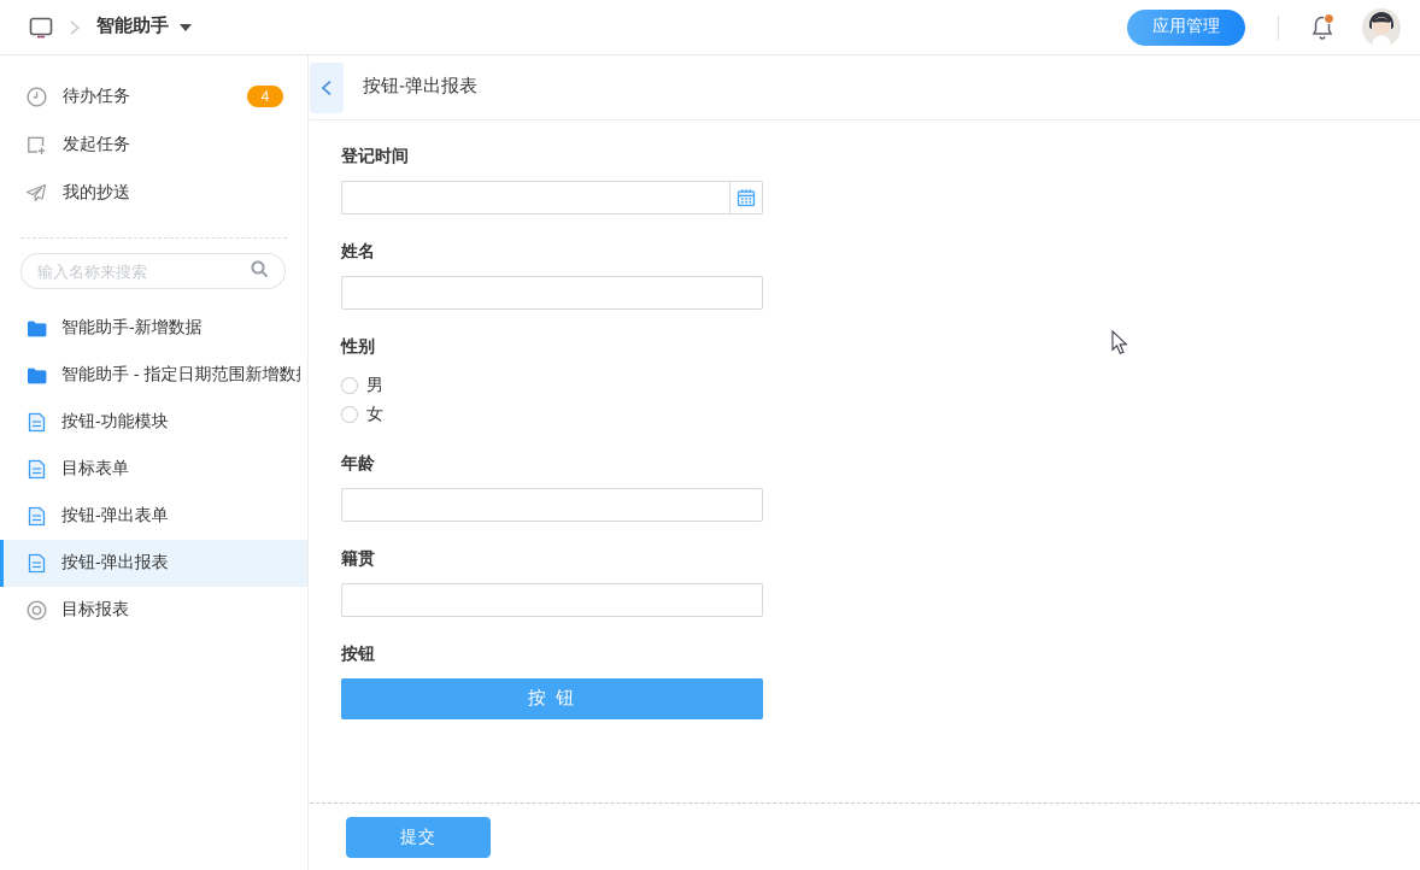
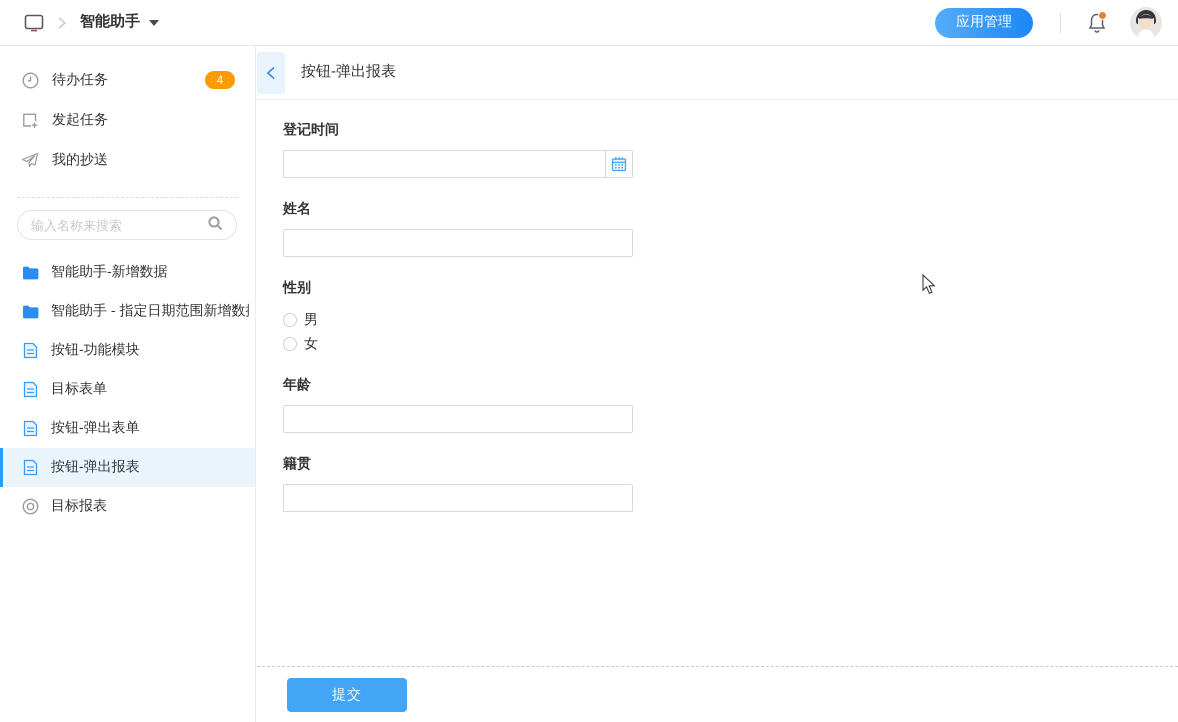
  智能助手
  应用管理
  待办任务
  4
  发起任务
  我的抄送
  输入名称来搜索
  智能助手-新增数据
  智能助手 - 指定日期范围新增数
  按钮-功能模块
  目标表单
  按钮-弹出表单
  按钮-弹出报表
  目标报表
  按钮-弹出报表
  登记时间
  姓名
  性别
  男
  女
  年龄
  籍贯
- 按钮
- 按 钮
  提交
